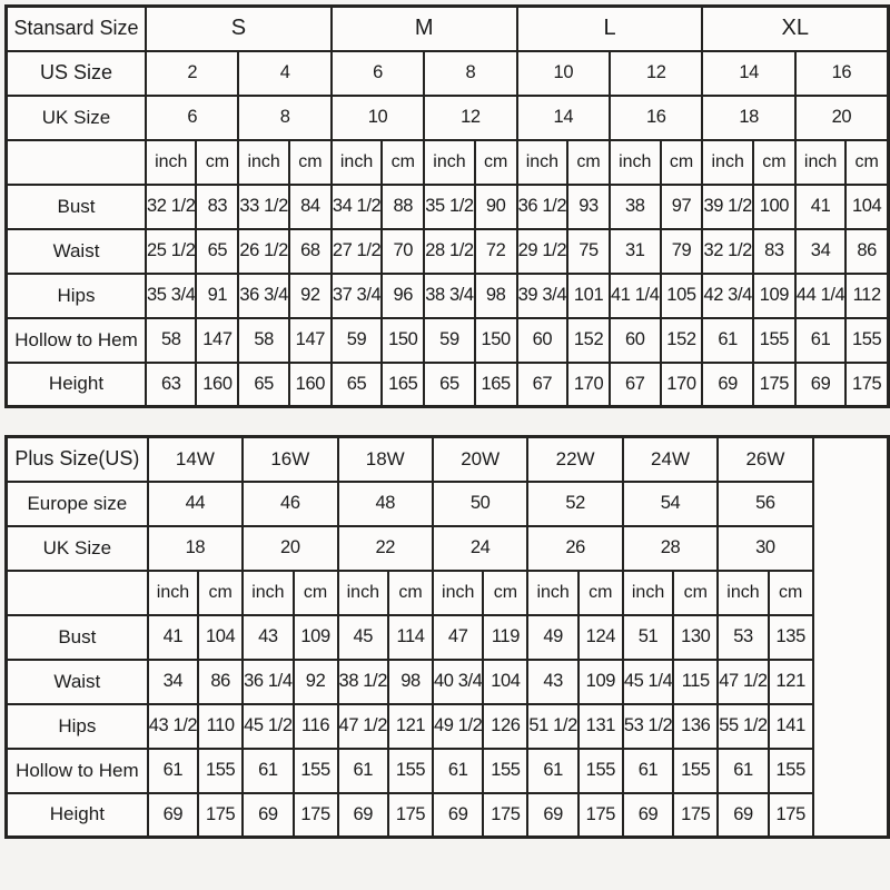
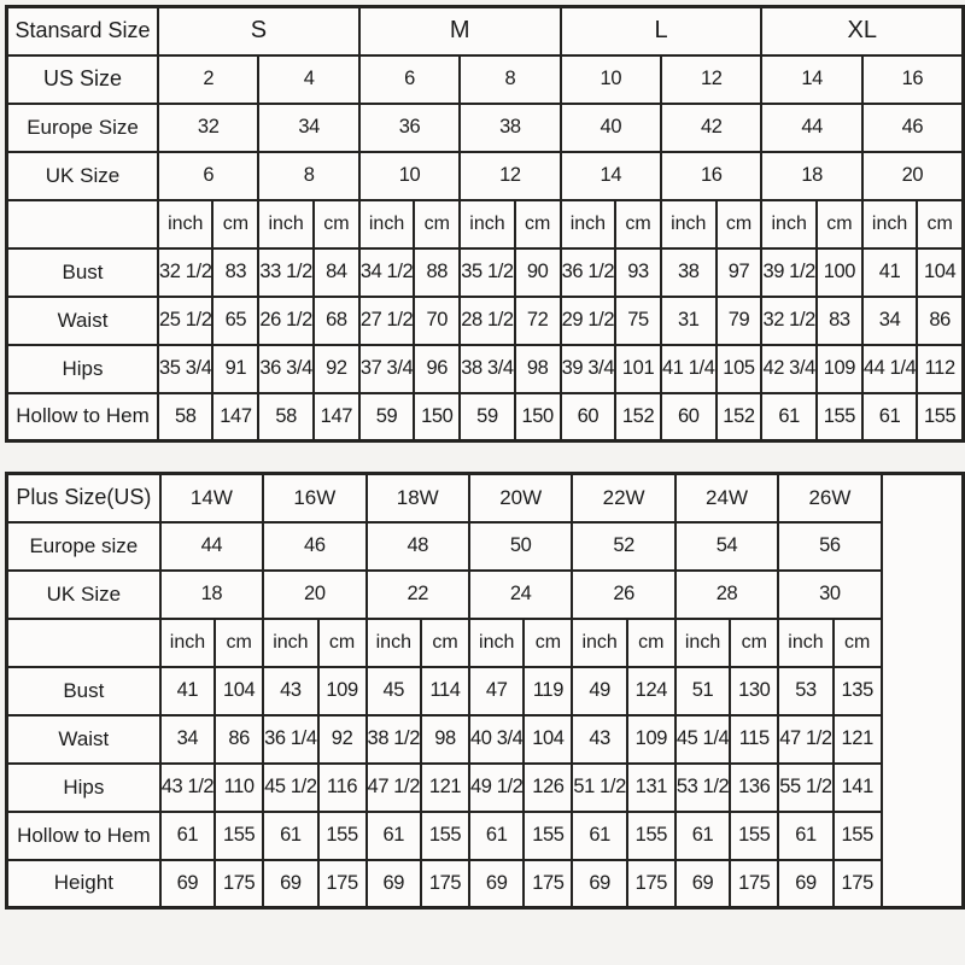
  Stansard Size	S	M	L	XL
  US Size	2	4	6	8	10	12	14	16
+ Europe Size	32	34	36	38	40	42	44	46
  UK Size	6	8	10	12	14	16	18	20
  	inch	cm	inch	cm	inch	cm	inch	cm	inch	cm	inch	cm	inch	cm	inch	cm
  Bust	32 1/2	83	33 1/2	84	34 1/2	88	35 1/2	90	36 1/2	93	38	97	39 1/2	100	41	104
  Waist	25 1/2	65	26 1/2	68	27 1/2	70	28 1/2	72	29 1/2	75	31	79	32 1/2	83	34	86
  Hips	35 3/4	91	36 3/4	92	37 3/4	96	38 3/4	98	39 3/4	101	41 1/4	105	42 3/4	109	44 1/4	112
  Hollow to Hem	58	147	58	147	59	150	59	150	60	152	60	152	61	155	61	155
- Height	63	160	65	160	65	165	65	165	67	170	67	170	69	175	69	175
  Plus Size(US)	14W	16W	18W	20W	22W	24W	26W
  Europe size	44	46	48	50	52	54	56
  UK Size	18	20	22	24	26	28	30
  	inch	cm	inch	cm	inch	cm	inch	cm	inch	cm	inch	cm	inch	cm
  Bust	41	104	43	109	45	114	47	119	49	124	51	130	53	135
  Waist	34	86	36 1/4	92	38 1/2	98	40 3/4	104	43	109	45 1/4	115	47 1/2	121
  Hips	43 1/2	110	45 1/2	116	47 1/2	121	49 1/2	126	51 1/2	131	53 1/2	136	55 1/2	141
  Hollow to Hem	61	155	61	155	61	155	61	155	61	155	61	155	61	155
  Height	69	175	69	175	69	175	69	175	69	175	69	175	69	175
